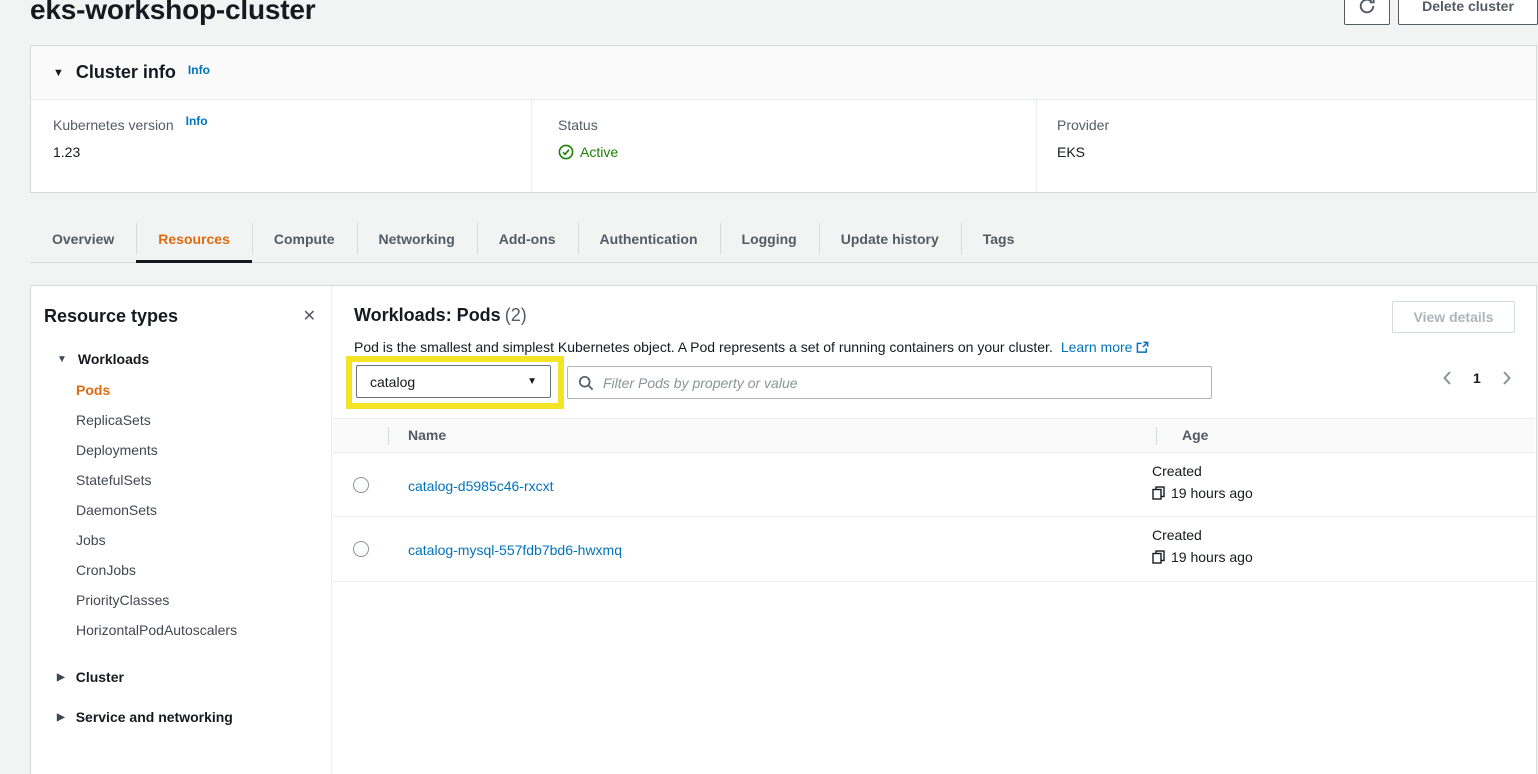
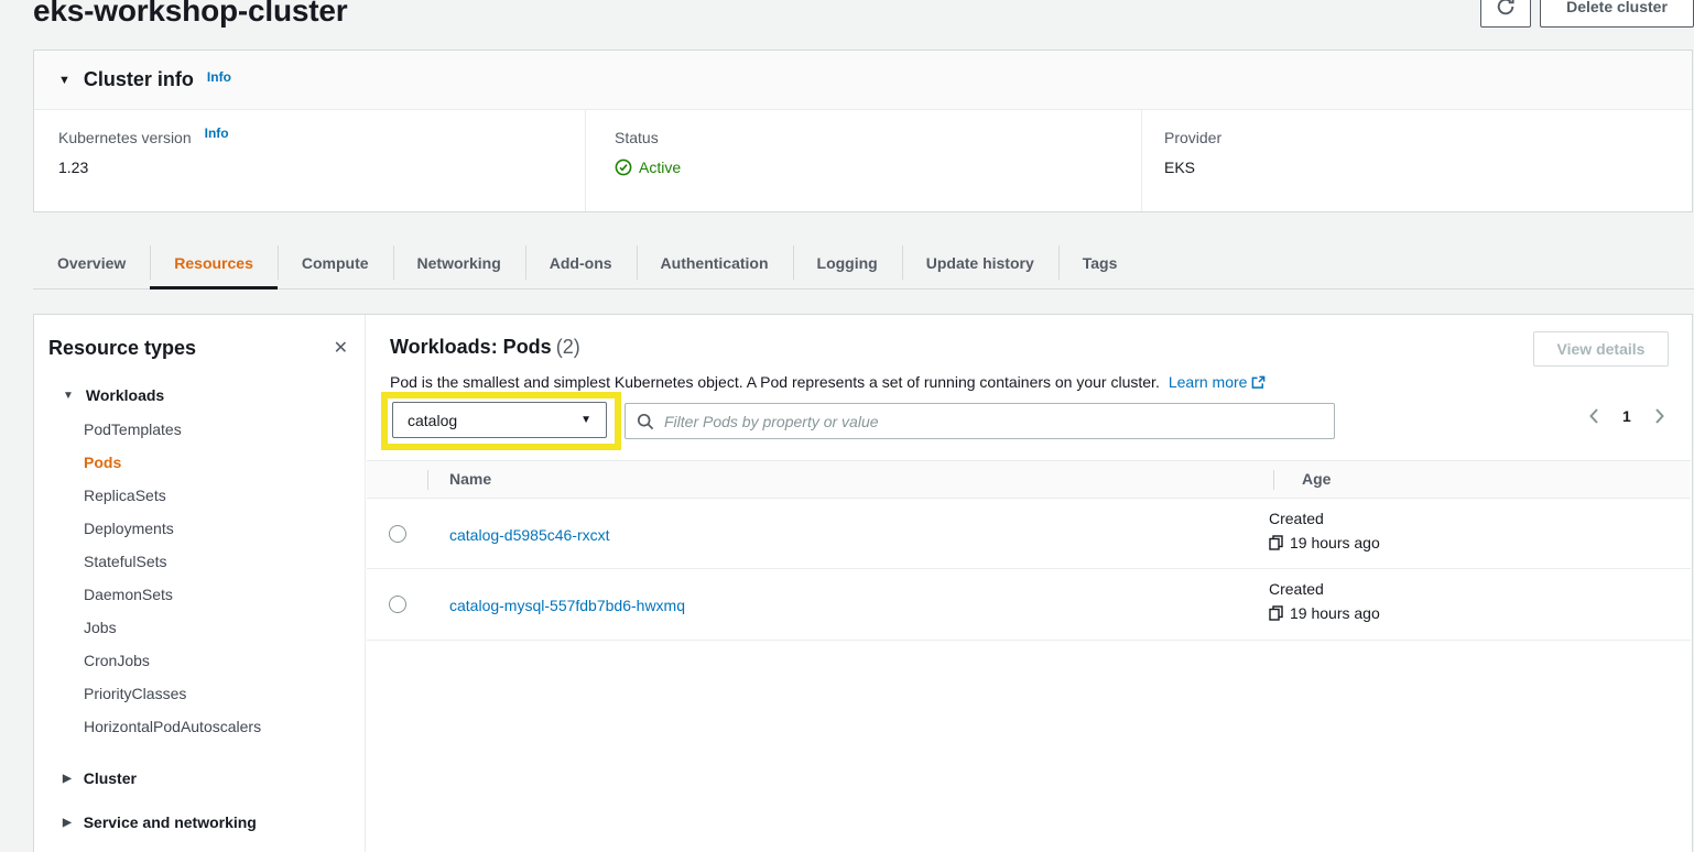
  eks-workshop-cluster
  Delete cluster
  ▼
  Cluster info
  Info
  Kubernetes version
  Info
  1.23
  Status
  Active
  Provider
  EKS
  Overview
  Resources
  Compute
  Networking
  Add-ons
  Authentication
  Logging
  Update history
  Tags
  Resource types
  ✕
  ▼
  Workloads
+ PodTemplates
  Pods
  ReplicaSets
  Deployments
  StatefulSets
  DaemonSets
  Jobs
  CronJobs
  PriorityClasses
  HorizontalPodAutoscalers
  ▶
  Cluster
  ▶
  Service and networking
  Workloads: Pods (2)
  View details
  Pod is the smallest and simplest Kubernetes object. A Pod represents a set of running containers on your cluster.
  Learn more
  catalog
  ▼
  Filter Pods by property or value
  1
  Name
  Age
  catalog-d5985c46-rxcxt
  Created
  19 hours ago
  catalog-mysql-557fdb7bd6-hwxmq
  Created
  19 hours ago
